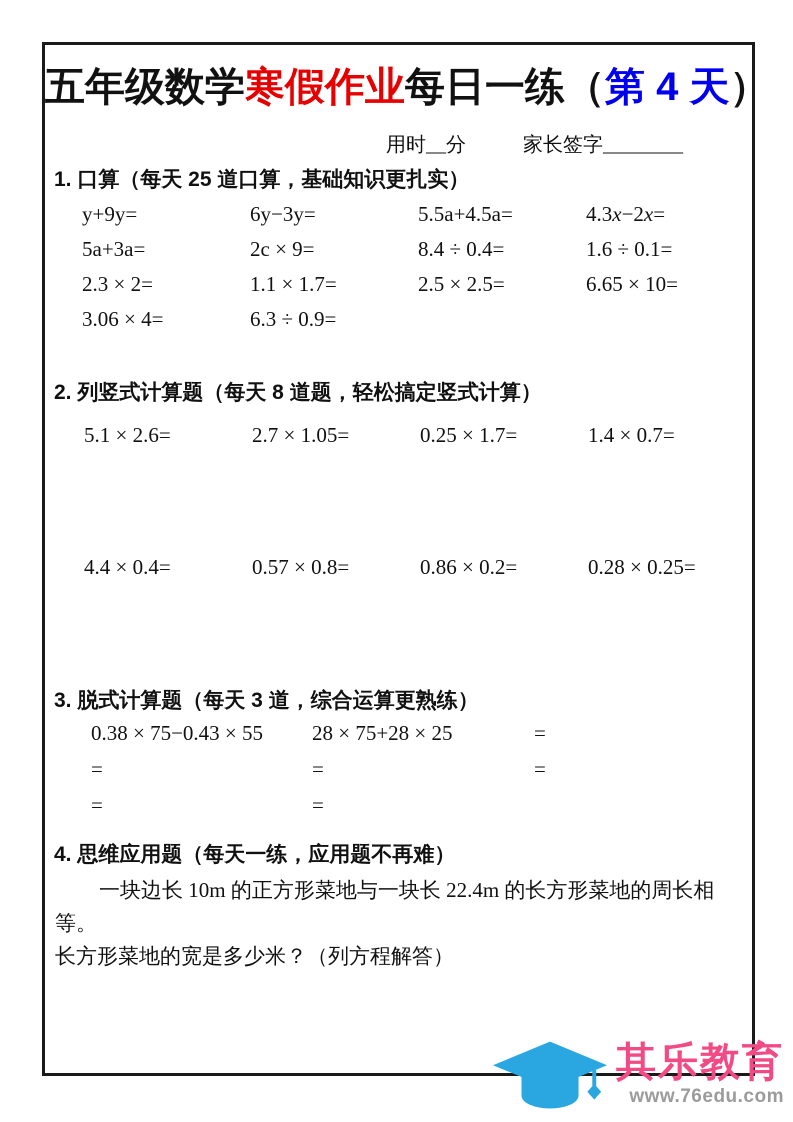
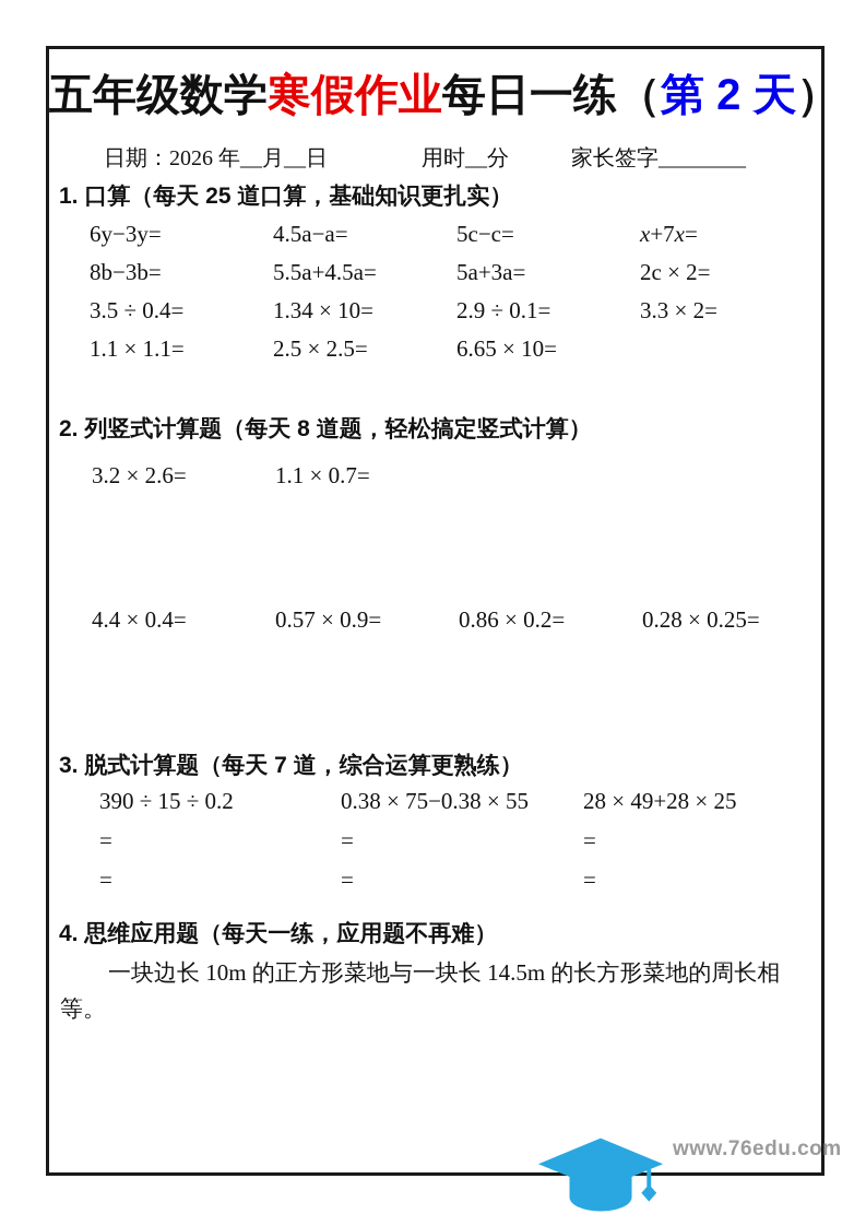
- 五年级数学寒假作业每日一练（第 4 天）
+ 五年级数学寒假作业每日一练（第 2 天）
+ 日期：2026 年__月__日
  用时__分
  家长签字________
  1. 口算（每天 25 道口算，基础知识更扎实）
- y+9y=
  6y−3y=
+ 4.5a−a=
+ 5c−c=
+ x+7x=
+ 8b−3b=
  5.5a+4.5a=
- 4.3x−2x=
  5a+3a=
- 2c × 9=
+ 2c × 2=
- 8.4 ÷ 0.4=
+ 3.5 ÷ 0.4=
+ 1.34 × 10=
- 1.6 ÷ 0.1=
+ 2.9 ÷ 0.1=
- 2.3 × 2=
+ 3.3 × 2=
- 1.1 × 1.7=
+ 1.1 × 1.1=
  2.5 × 2.5=
  6.65 × 10=
- 3.06 × 4=
- 6.3 ÷ 0.9=
  2. 列竖式计算题（每天 8 道题，轻松搞定竖式计算）
- 5.1 × 2.6=
+ 3.2 × 2.6=
- 2.7 × 1.05=
- 0.25 × 1.7=
- 1.4 × 0.7=
+ 1.1 × 0.7=
  4.4 × 0.4=
- 0.57 × 0.8=
+ 0.57 × 0.9=
  0.86 × 0.2=
  0.28 × 0.25=
- 3. 脱式计算题（每天 3 道，综合运算更熟练）
+ 3. 脱式计算题（每天 7 道，综合运算更熟练）
+ 390 ÷ 15 ÷ 0.2
- 0.38 × 75−0.43 × 55
+ 0.38 × 75−0.38 × 55
- 28 × 75+28 × 25
+ 28 × 49+28 × 25
  =
  =
  =
  =
  =
  =
  4. 思维应用题（每天一练，应用题不再难）
- 一块边长 10m 的正方形菜地与一块长 22.4m 的长方形菜地的周长相等。
+ 一块边长 10m 的正方形菜地与一块长 14.5m 的长方形菜地的周长相等。
- 长方形菜地的宽是多少米？（列方程解答）
- 其乐教育
  www.76edu.com
